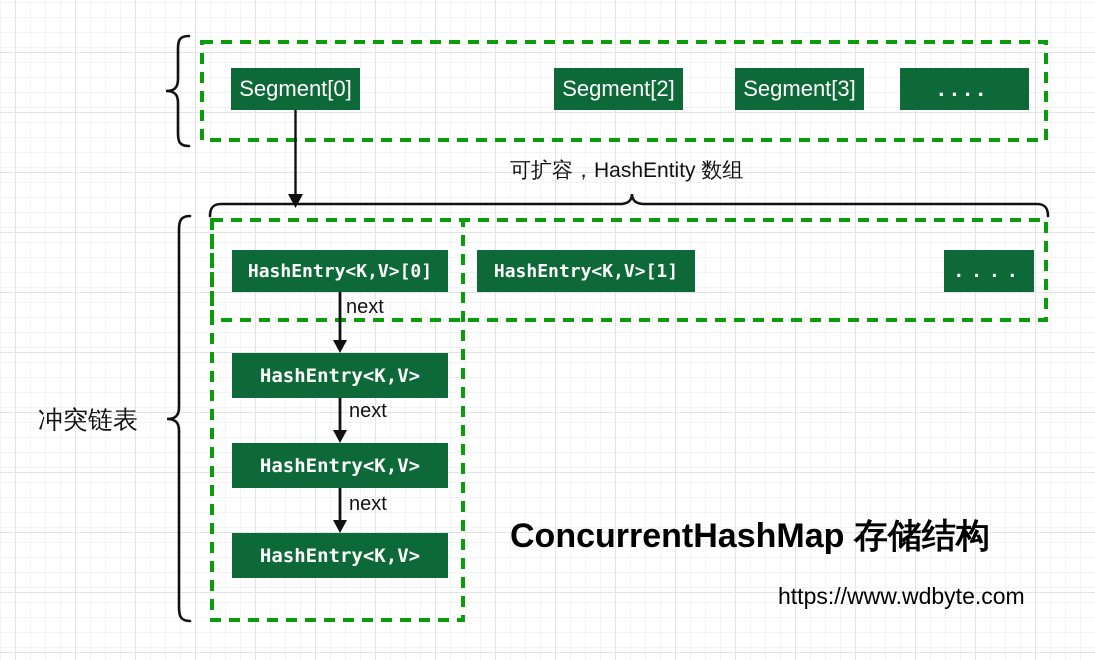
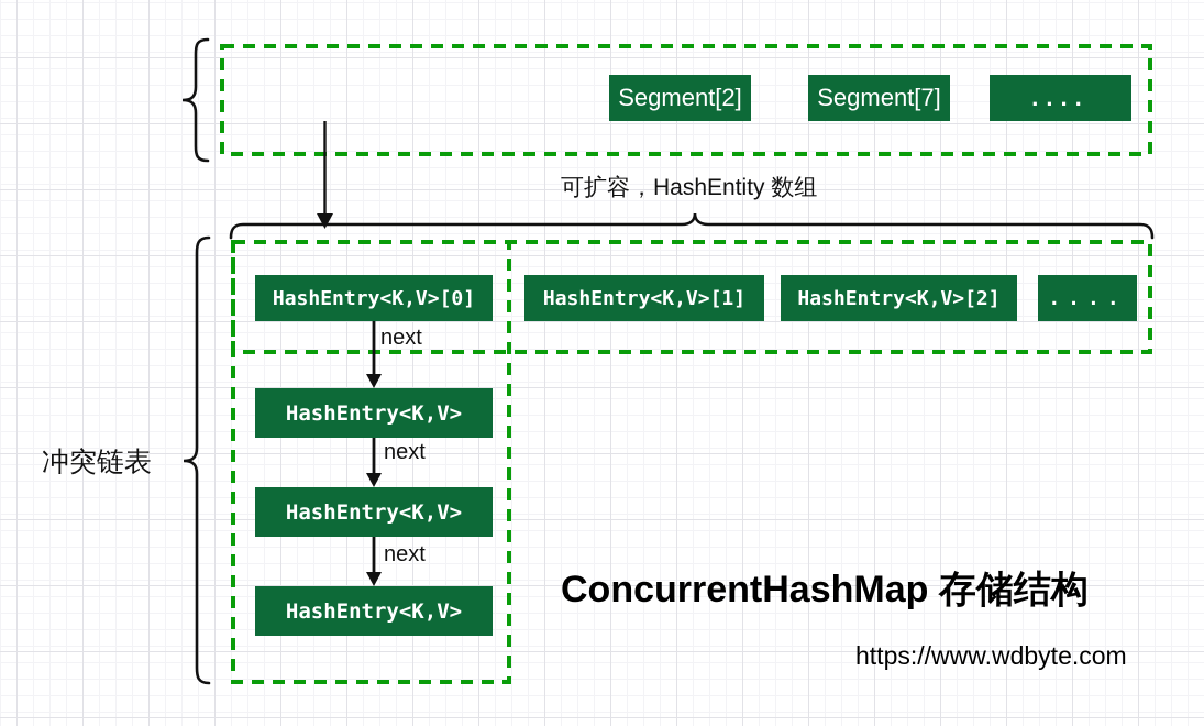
- Segment[0]
  Segment[2]
- Segment[3]
+ Segment[7]
  ....
  可扩容，HashEntity 数组
  HashEntry<K,V>[0]
  HashEntry<K,V>[1]
+ HashEntry<K,V>[2]
  ....
  冲突链表
  HashEntry<K,V>
  HashEntry<K,V>
  HashEntry<K,V>
  next
  next
  next
  ConcurrentHashMap 存储结构
  https://www.wdbyte.com
